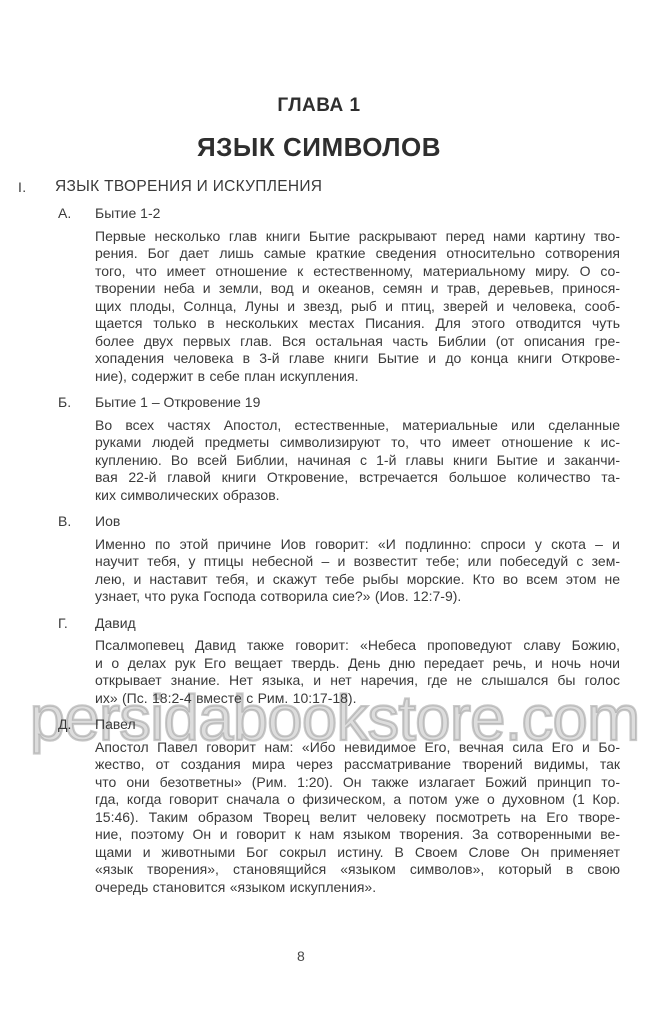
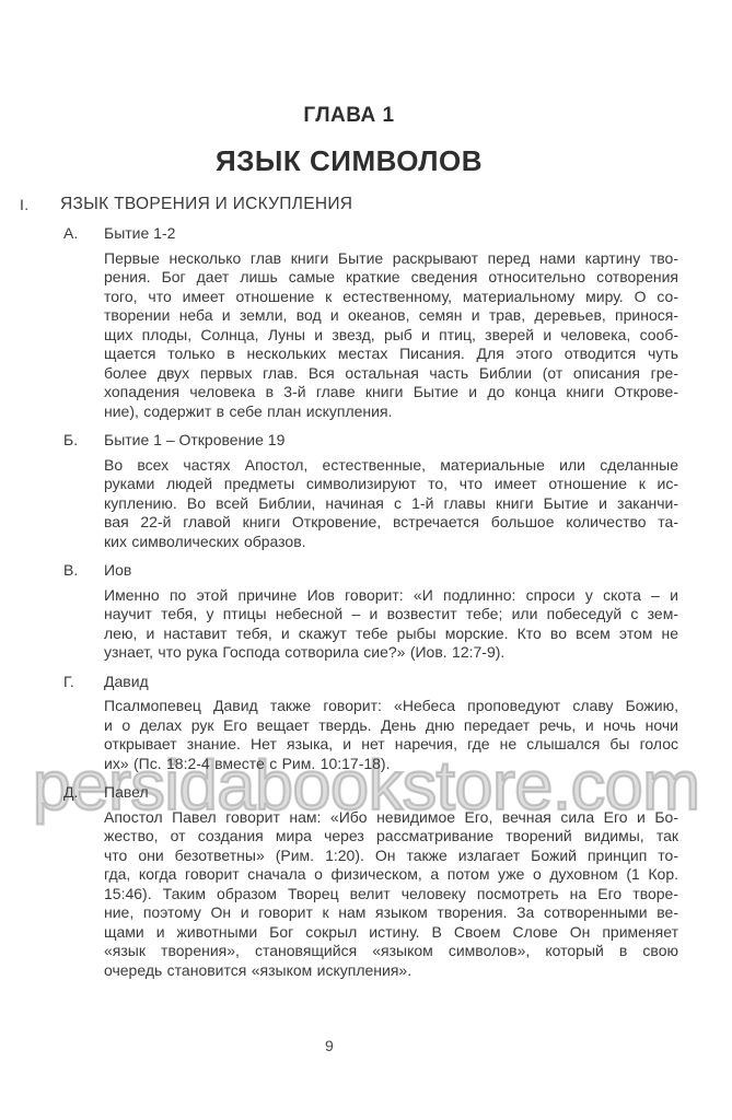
  persidabookstore.com
  ГЛАВА 1
  ЯЗЫК СИМВОЛОВ
  I.
  ЯЗЫК ТВОРЕНИЯ И ИСКУПЛЕНИЯ
  А.
  Бытие 1-2
  Первые несколько глав книги Бытие раскрывают перед нами картину тво-
  рения. Бог дает лишь самые краткие сведения относительно сотворения
  того, что имеет отношение к естественному, материальному миру. О со-
  творении неба и земли, вод и океанов, семян и трав, деревьев, принося-
  щих плоды, Солнца, Луны и звезд, рыб и птиц, зверей и человека, сооб-
  щается только в нескольких местах Писания. Для этого отводится чуть
  более двух первых глав. Вся остальная часть Библии (от описания гре-
  хопадения человека в 3-й главе книги Бытие и до конца книги Открове-
  ние), содержит в себе план искупления.
  Б.
  Бытие 1 – Откровение 19
  Во всех частях Апостол, естественные, материальные или сделанные
  руками людей предметы символизируют то, что имеет отношение к ис-
  куплению. Во всей Библии, начиная с 1-й главы книги Бытие и заканчи-
  вая 22-й главой книги Откровение, встречается большое количество та-
  ких символических образов.
  В.
  Иов
  Именно по этой причине Иов говорит: «И подлинно: спроси у скота – и
  научит тебя, у птицы небесной – и возвестит тебе; или побеседуй с зем-
  лею, и наставит тебя, и скажут тебе рыбы морские. Кто во всем этом не
  узнает, что рука Господа сотворила сие?» (Иов. 12:7-9).
  Г.
  Давид
  Псалмопевец Давид также говорит: «Небеса проповедуют славу Божию,
  и о делах рук Его вещает твердь. День дню передает речь, и ночь ночи
  открывает знание. Нет языка, и нет наречия, где не слышался бы голос
  их» (Пс. 18:2-4 вместе с Рим. 10:17-18).
  Д.
  Павел
  Апостол Павел говорит нам: «Ибо невидимое Его, вечная сила Его и Бо-
  жество, от создания мира через рассматривание творений видимы, так
  что они безответны» (Рим. 1:20). Он также излагает Божий принцип то-
  гда, когда говорит сначала о физическом, а потом уже о духовном (1 Кор.
  15:46). Таким образом Творец велит человеку посмотреть на Его творе-
  ние, поэтому Он и говорит к нам языком творения. За сотворенными ве-
  щами и животными Бог сокрыл истину. В Своем Слове Он применяет
  «язык творения», становящийся «языком символов», который в свою
  очередь становится «языком искупления».
- 8
+ 9
